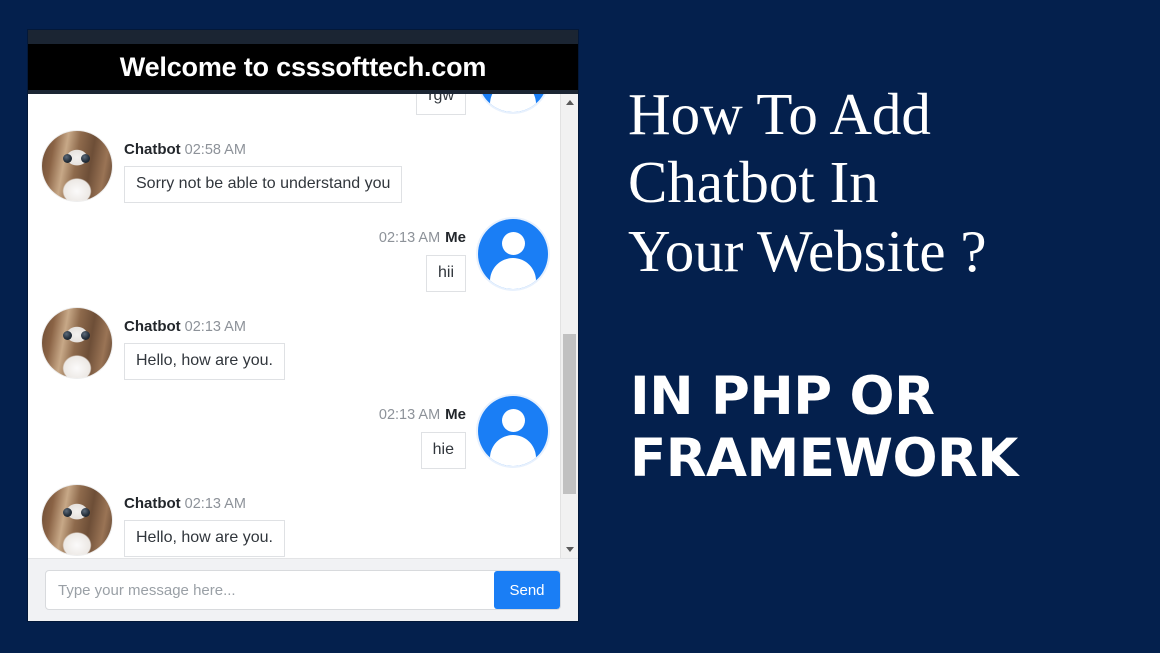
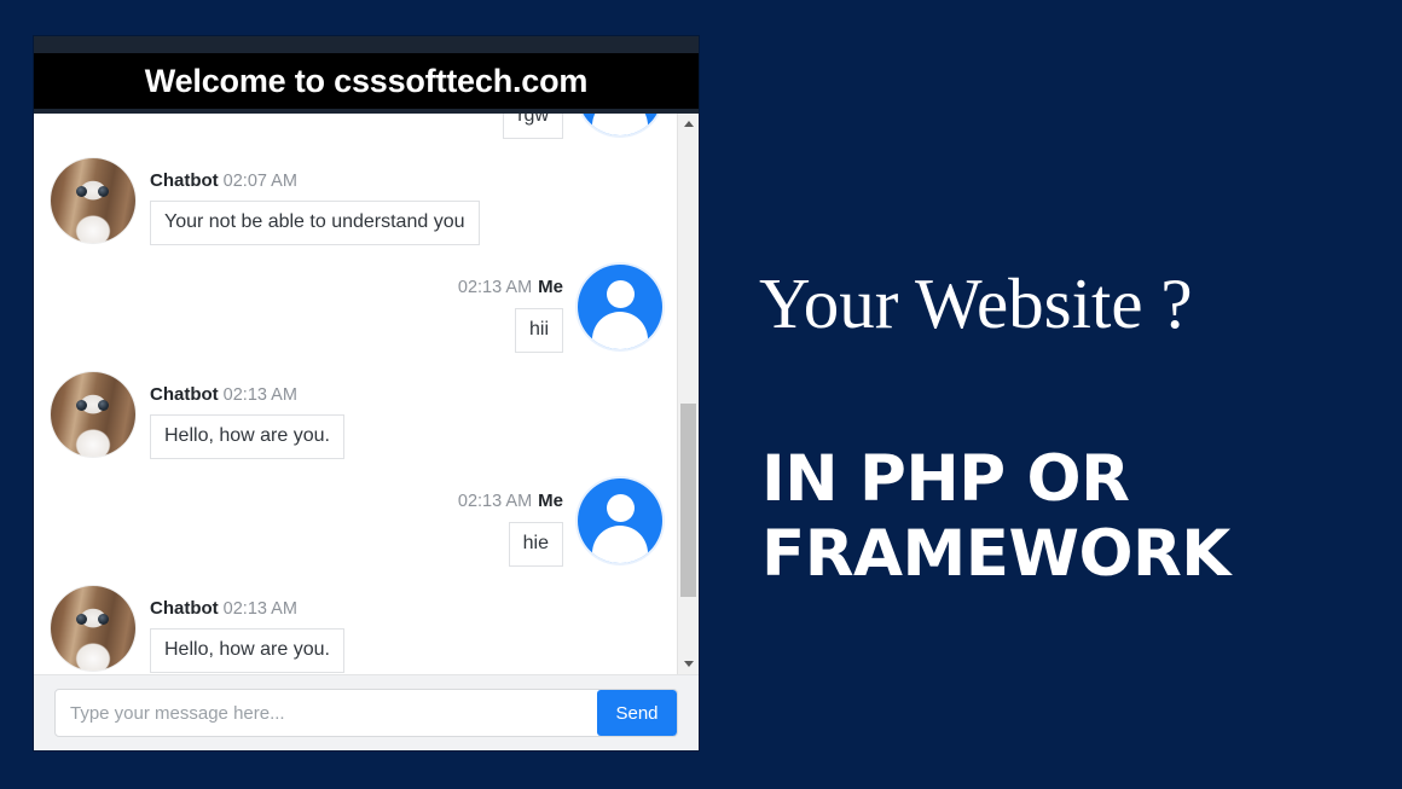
  Welcome to csssofttech.com
  rgw
- Chatbot 02:58 AM
+ Chatbot 02:07 AM
- Sorry not be able to understand you
+ Your not be able to understand you
  02:13 AM Me
  hii
  Chatbot 02:13 AM
  Hello, how are you.
  02:13 AM Me
  hie
  Chatbot 02:13 AM
  Hello, how are you.
  Type your message here...
  Send
- How To Add
- Chatbot In
  Your Website ?
  IN PHP OR
  FRAMEWORK
